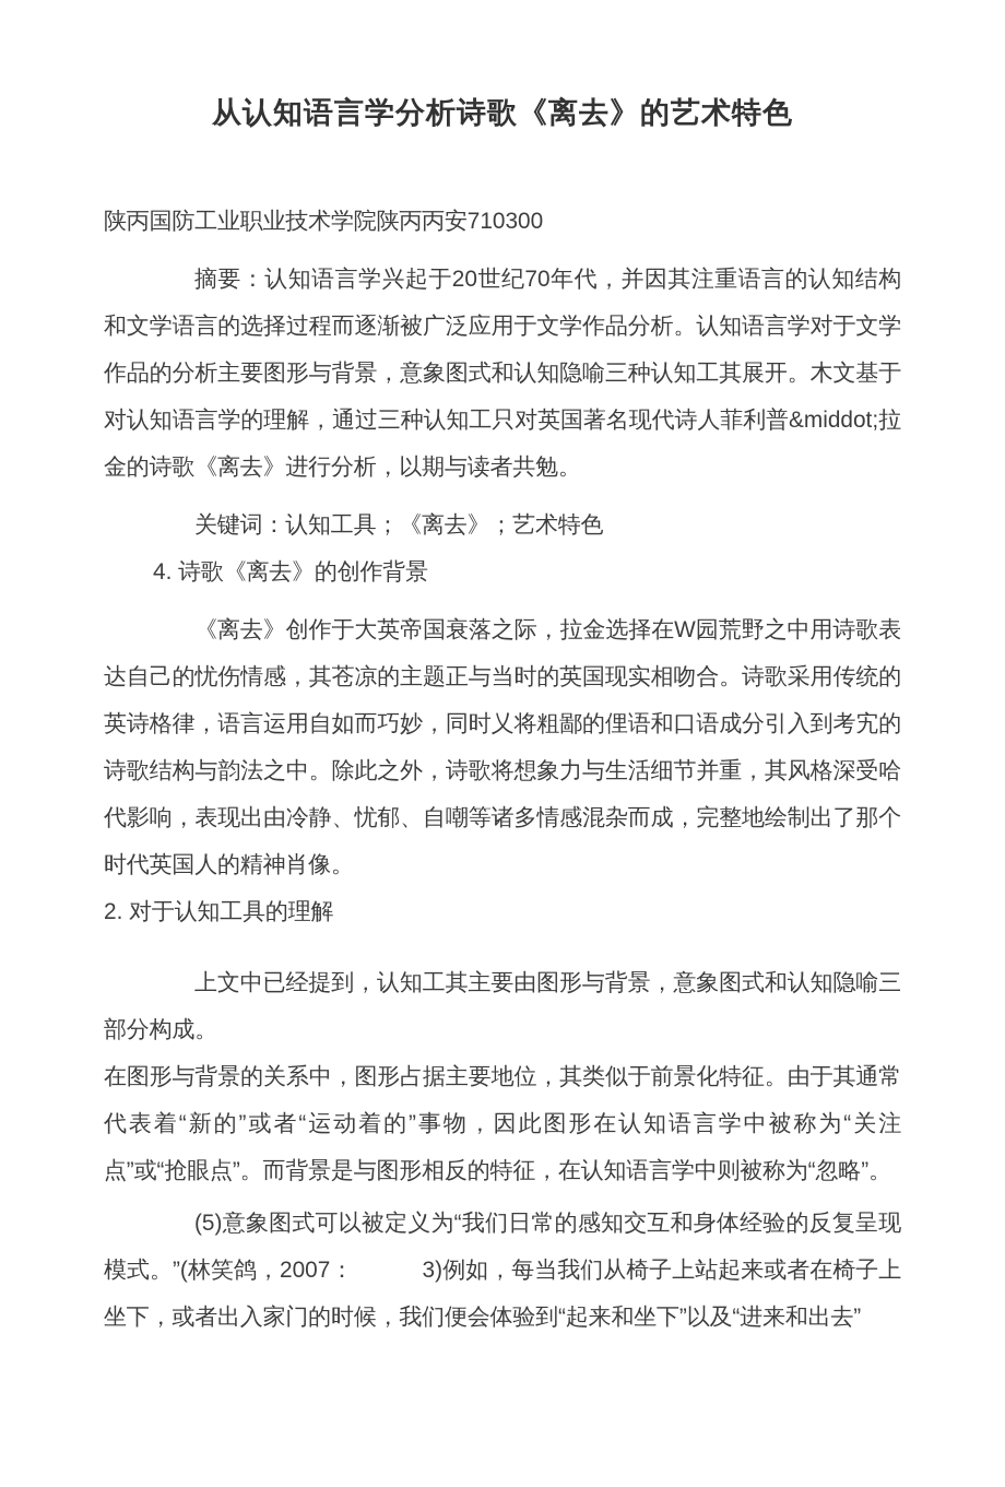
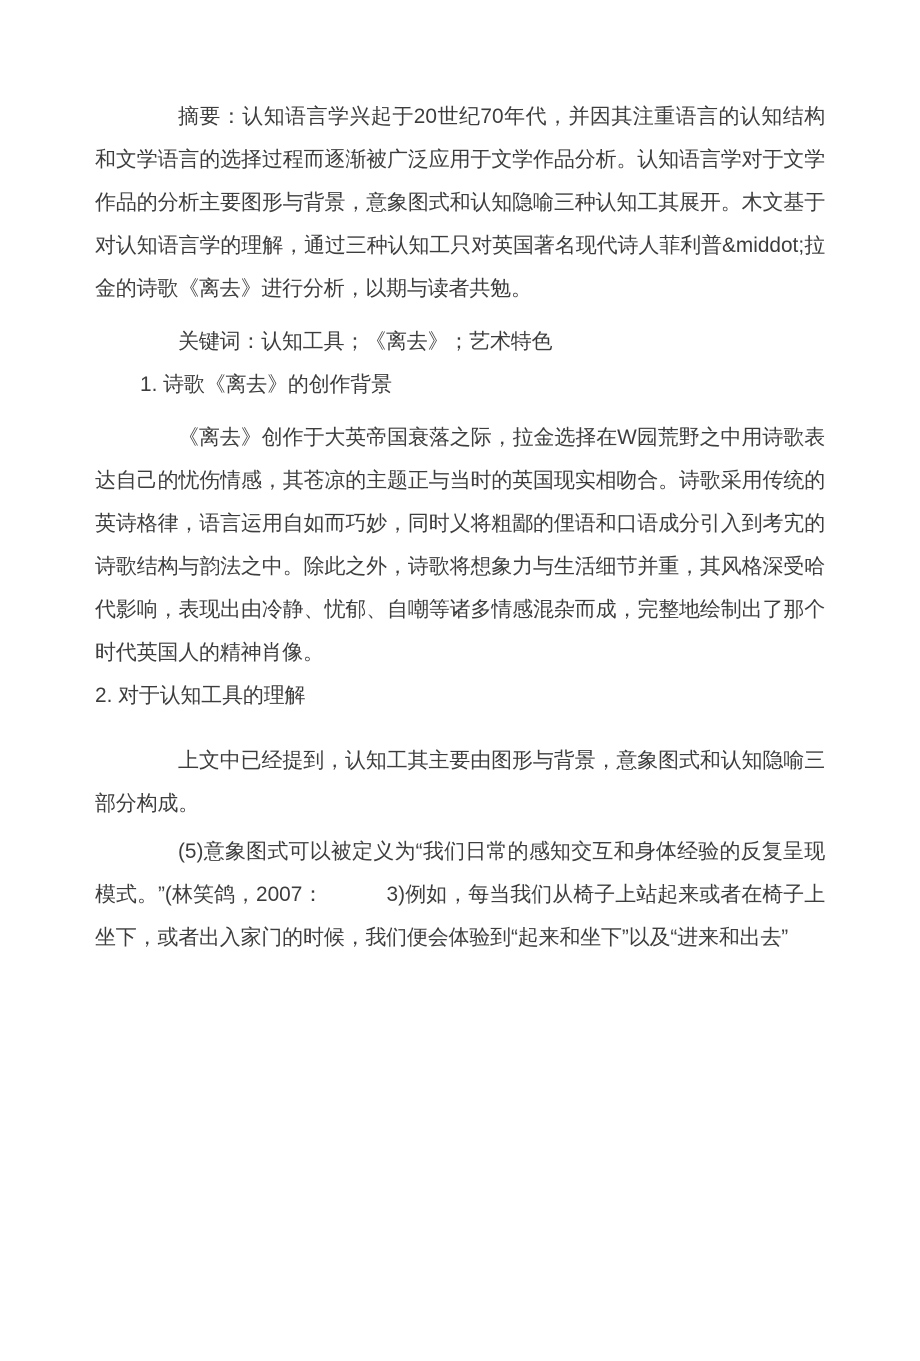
- 从认知语言学分析诗歌《离去》的艺术特色
- 陕丙国防工业职业技术学院陕丙丙安710300
  摘要：认知语言学兴起于20世纪70年代，并因其注重语言的认知结构和文学语言的选择过程而逐渐被广泛应用于文学作品分析。认知语言学对于文学作品的分析主要图形与背景，意象图式和认知隐喻三种认知工其展开。木文基于对认知语言学的理解，通过三种认知工只对英国著名现代诗人菲利普&middot;拉金的诗歌《离去》进行分析，以期与读者共勉。
  关键词：认知工具；《离去》；艺术特色
- 4. 诗歌《离去》的创作背景
+ 1. 诗歌《离去》的创作背景
  《离去》创作于大英帝国衰落之际，拉金选择在W园荒野之中用诗歌表达自己的忧伤情感，其苍凉的主题正与当时的英国现实相吻合。诗歌采用传统的英诗格律，语言运用自如而巧妙，同时乂将粗鄙的俚语和口语成分引入到考宄的诗歌结构与韵法之中。除此之外，诗歌将想象力与生活细节并重，其风格深受哈代影响，表现出由冷静、忧郁、自嘲等诸多情感混杂而成，完整地绘制出了那个时代英国人的精神肖像。
  2. 对于认知工具的理解
  上文中已经提到，认知工其主要由图形与背景，意象图式和认知隐喻三部分构成。
- 在图形与背景的关系中，图形占据主要地位，其类似于前景化特征。由于其通常代表着“新的”或者“运动着的”事物，因此图形在认知语言学中被称为“关注点”或“抢眼点”。而背景是与图形相反的特征，在认知语言学中则被称为“忽略”。
  (5)意象图式可以被定义为“我们日常的感知交互和身体经验的反复呈现模式。”(林笑鸽，2007： 3)例如，每当我们从椅子上站起来或者在椅子上坐下，或者出入家门的时候，我们便会体验到“起来和坐下”以及“进来和出去”
